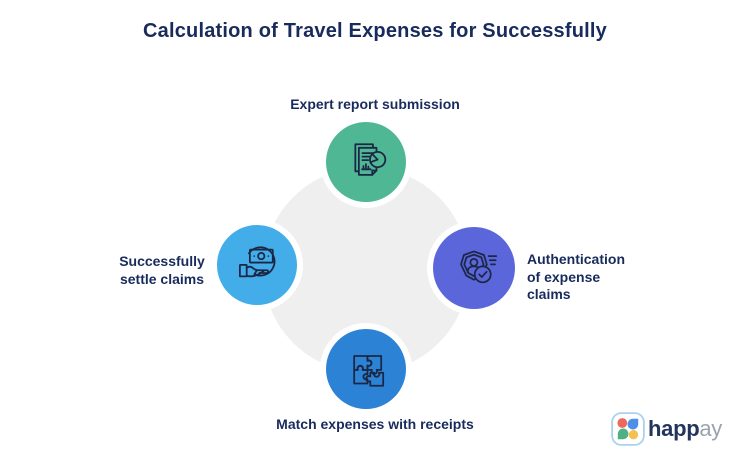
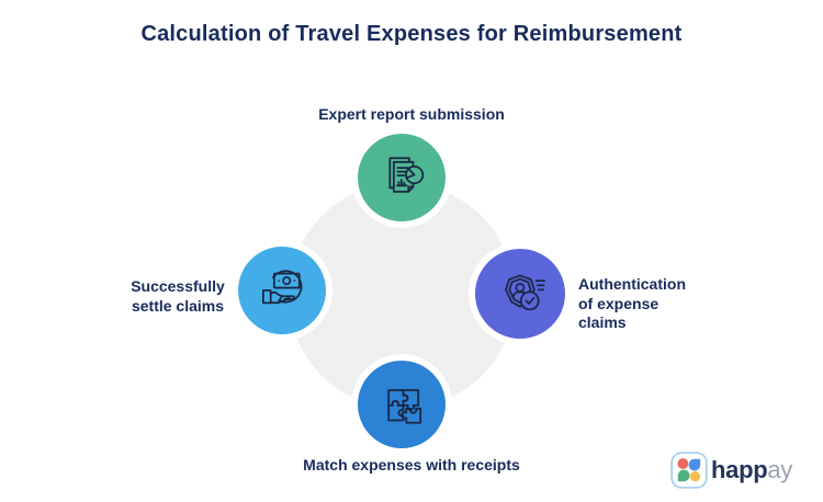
- Calculation of Travel Expenses for Successfully
+ Calculation of Travel Expenses for Reimbursement
  Expert report submission
  Authentication of expense claims
  Match expenses with receipts
  Successfully settle claims
  happay
